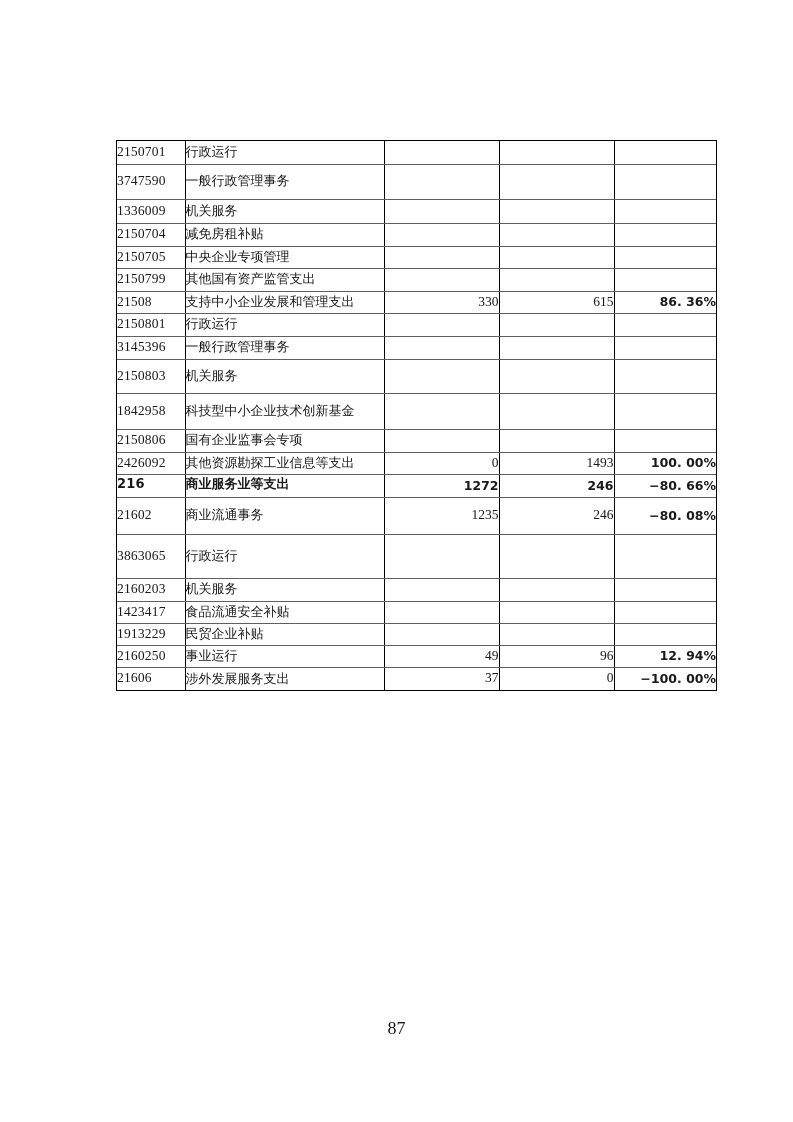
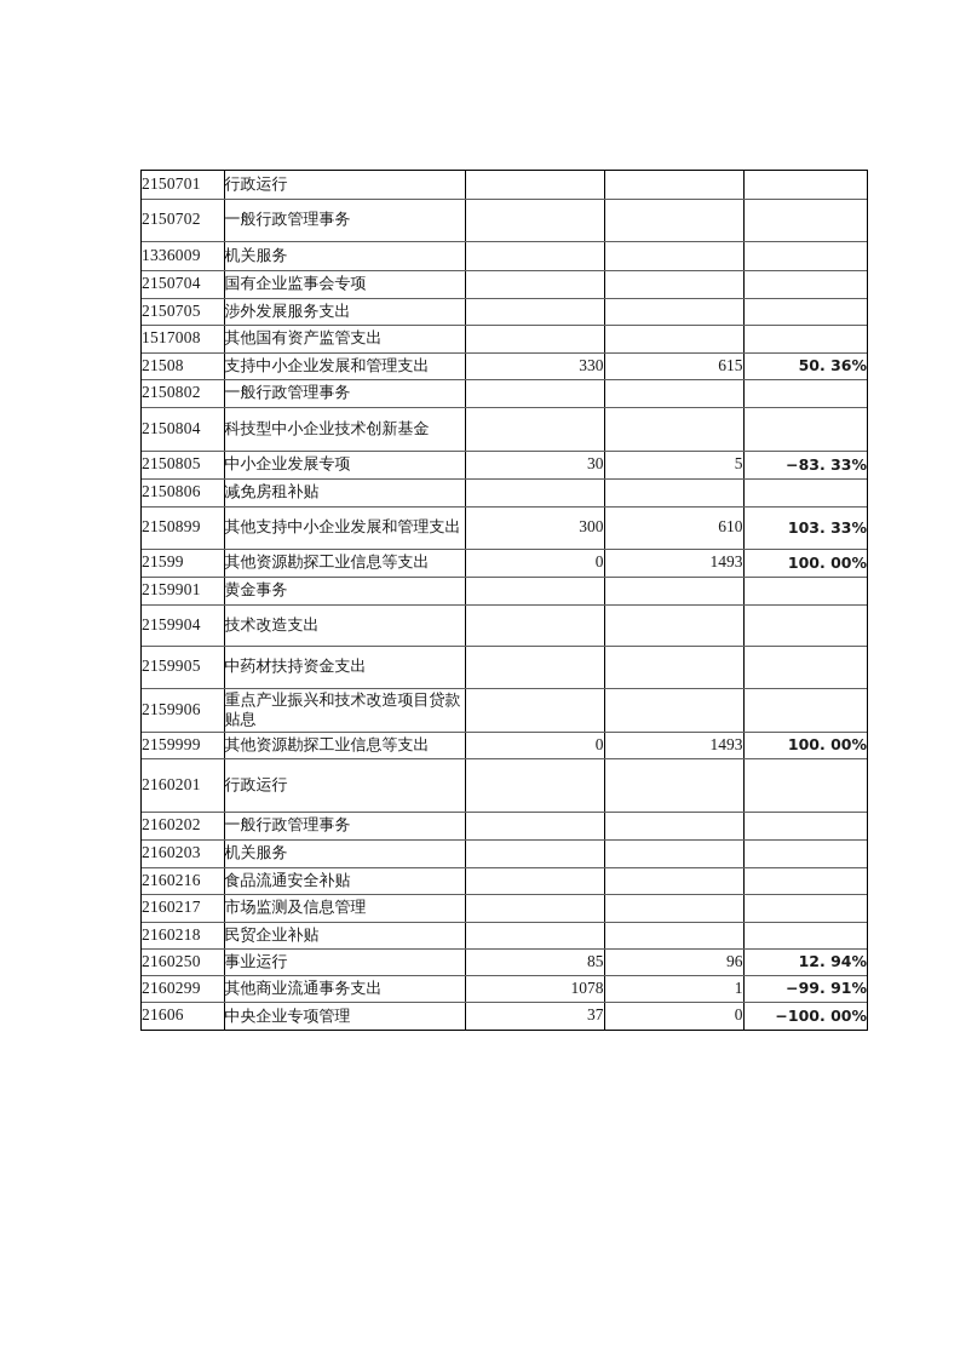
  2150701	行政运行
- 3747590	一般行政管理事务
+ 2150702	一般行政管理事务
  1336009	机关服务
- 2150704	减免房租补贴
+ 2150704	国有企业监事会专项
- 2150705	中央企业专项管理
+ 2150705	涉外发展服务支出
- 2150799	其他国有资产监管支出
+ 1517008	其他国有资产监管支出
- 21508	支持中小企业发展和管理支出	330	615	86. 36%
+ 21508	支持中小企业发展和管理支出	330	615	50. 36%
- 2150801	行政运行
- 3145396	一般行政管理事务
+ 2150802	一般行政管理事务
- 2150803	机关服务
- 1842958	科技型中小企业技术创新基金
+ 2150804	科技型中小企业技术创新基金
+ 2150805	中小企业发展专项	30	5	−83. 33%
- 2150806	国有企业监事会专项
+ 2150806	减免房租补贴
+ 2150899	其他支持中小企业发展和管理支出	300	610	103. 33%
+ 21599	其他资源勘探工业信息等支出	0	1493	100. 00%
+ 2159901	黄金事务
+ 2159904	技术改造支出
+ 2159905	中药材扶持资金支出
+ 2159906	重点产业振兴和技术改造项目贷款贴息
- 2426092	其他资源勘探工业信息等支出	0	1493	100. 00%
+ 2159999	其他资源勘探工业信息等支出	0	1493	100. 00%
- 216	商业服务业等支出	1272	246	−80. 66%
- 21602	商业流通事务	1235	246	−80. 08%
- 3863065	行政运行
+ 2160201	行政运行
+ 2160202	一般行政管理事务
  2160203	机关服务
- 1423417	食品流通安全补贴
+ 2160216	食品流通安全补贴
+ 2160217	市场监测及信息管理
- 1913229	民贸企业补贴
+ 2160218	民贸企业补贴
- 2160250	事业运行	49	96	12. 94%
+ 2160250	事业运行	85	96	12. 94%
+ 2160299	其他商业流通事务支出	1078	1	−99. 91%
- 21606	涉外发展服务支出	37	0	−100. 00%
+ 21606	中央企业专项管理	37	0	−100. 00%
- 87
